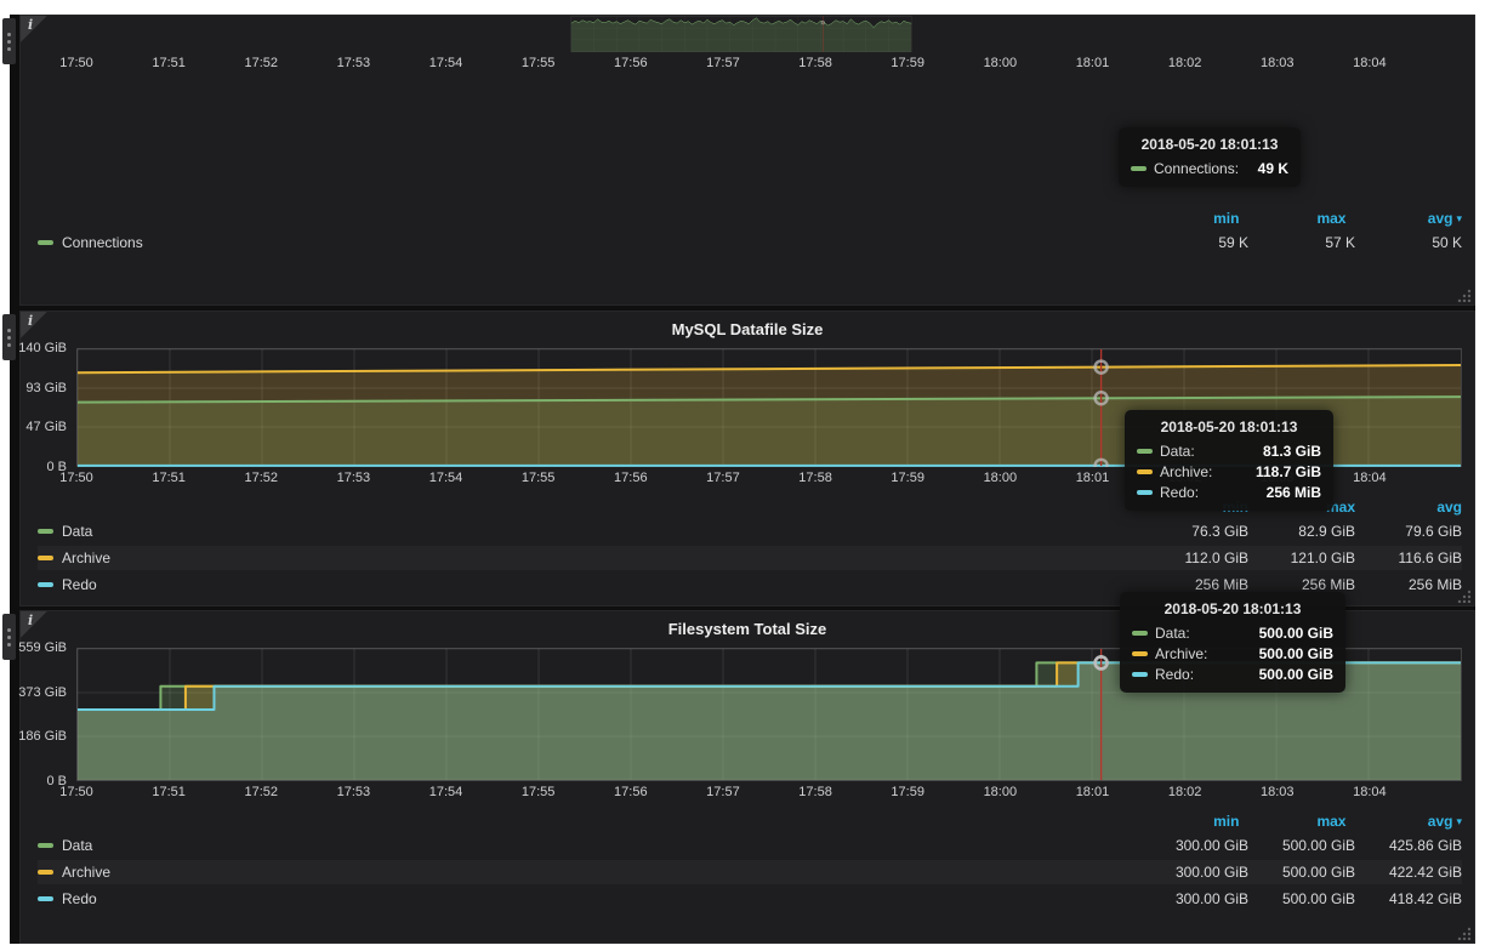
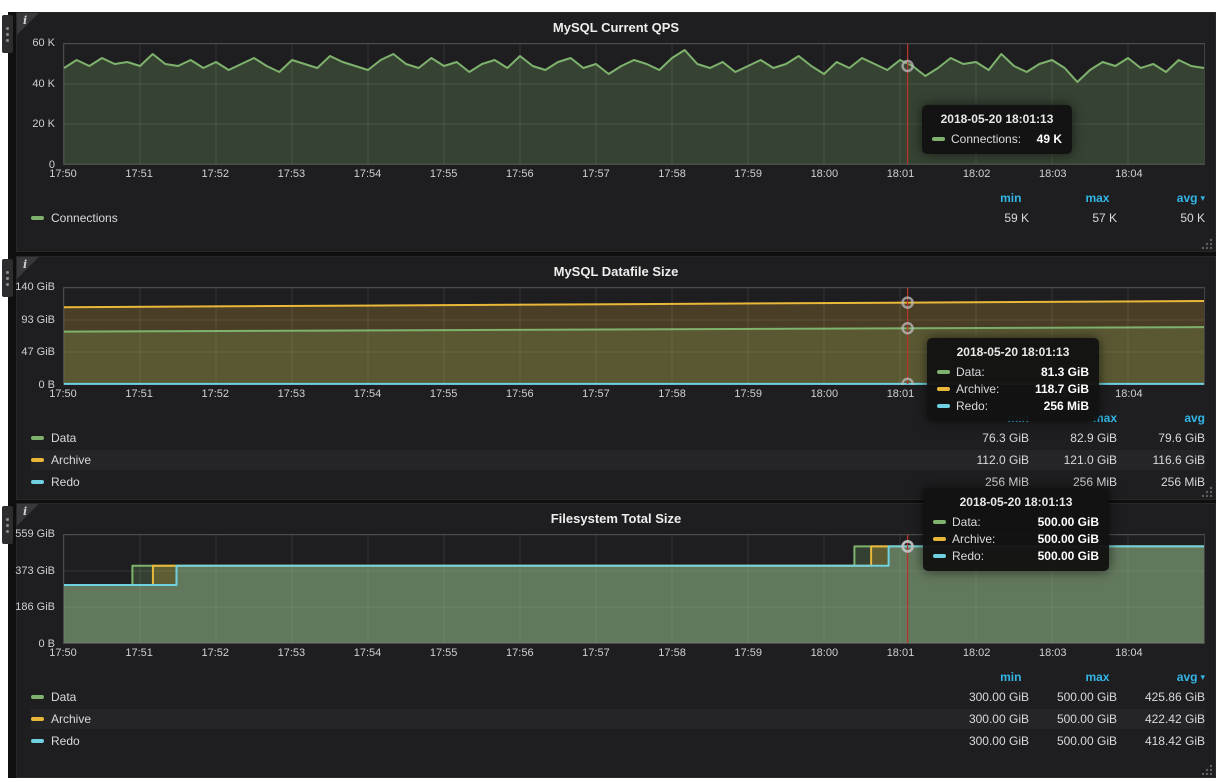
  i
+ MySQL Current QPS
+ 0
+ 20 K
+ 40 K
+ 60 K
  17:50
  17:51
  17:52
  17:53
  17:54
  17:55
  17:56
  17:57
  17:58
  17:59
  18:00
  18:01
  18:02
  18:03
  18:04
  min
  max
  avg
  ▾
  Connections
  59 K
  57 K
  50 K
  i
  MySQL Datafile Size
  0 B
  47 GiB
  93 GiB
  140 GiB
  17:50
  17:51
  17:52
  17:53
  17:54
  17:55
  17:56
  17:57
  17:58
  17:59
  18:00
  18:01
  18:04
  avg
  Data
  76.3 GiB
  82.9 GiB
  79.6 GiB
  Archive
  112.0 GiB
  121.0 GiB
  116.6 GiB
  Redo
  256 MiB
  256 MiB
  256 MiB
  i
  Filesystem Total Size
  0 B
  186 GiB
  373 GiB
  559 GiB
  17:50
  17:51
  17:52
  17:53
  17:54
  17:55
  17:56
  17:57
  17:58
  17:59
  18:00
  18:01
  18:02
  18:03
  18:04
  min
  max
  avg
  ▾
  Data
  300.00 GiB
  500.00 GiB
  425.86 GiB
  Archive
  300.00 GiB
  500.00 GiB
  422.42 GiB
  Redo
  300.00 GiB
  500.00 GiB
  418.42 GiB
  2018-05-20 18:01:13
  Connections:
  49 K
  2018-05-20 18:01:13
  Data:
  81.3 GiB
  Archive:
  118.7 GiB
  Redo:
  256 MiB
  2018-05-20 18:01:13
  Data:
  500.00 GiB
  Archive:
  500.00 GiB
  Redo:
  500.00 GiB
